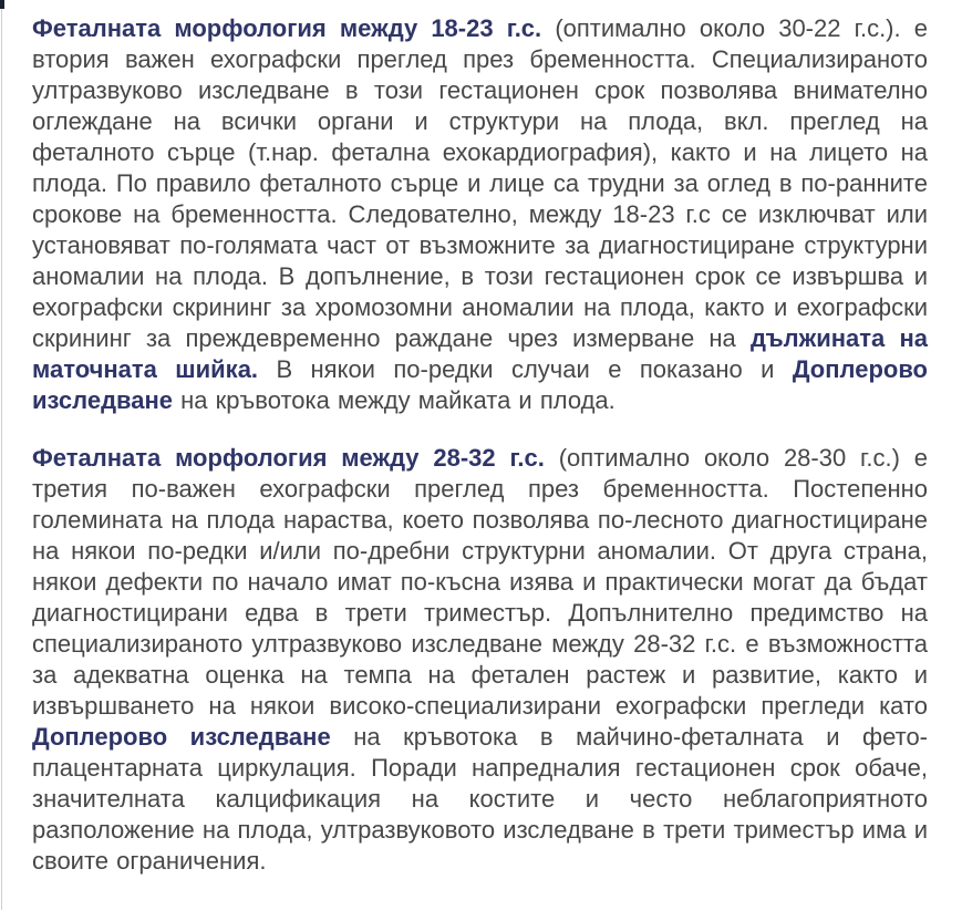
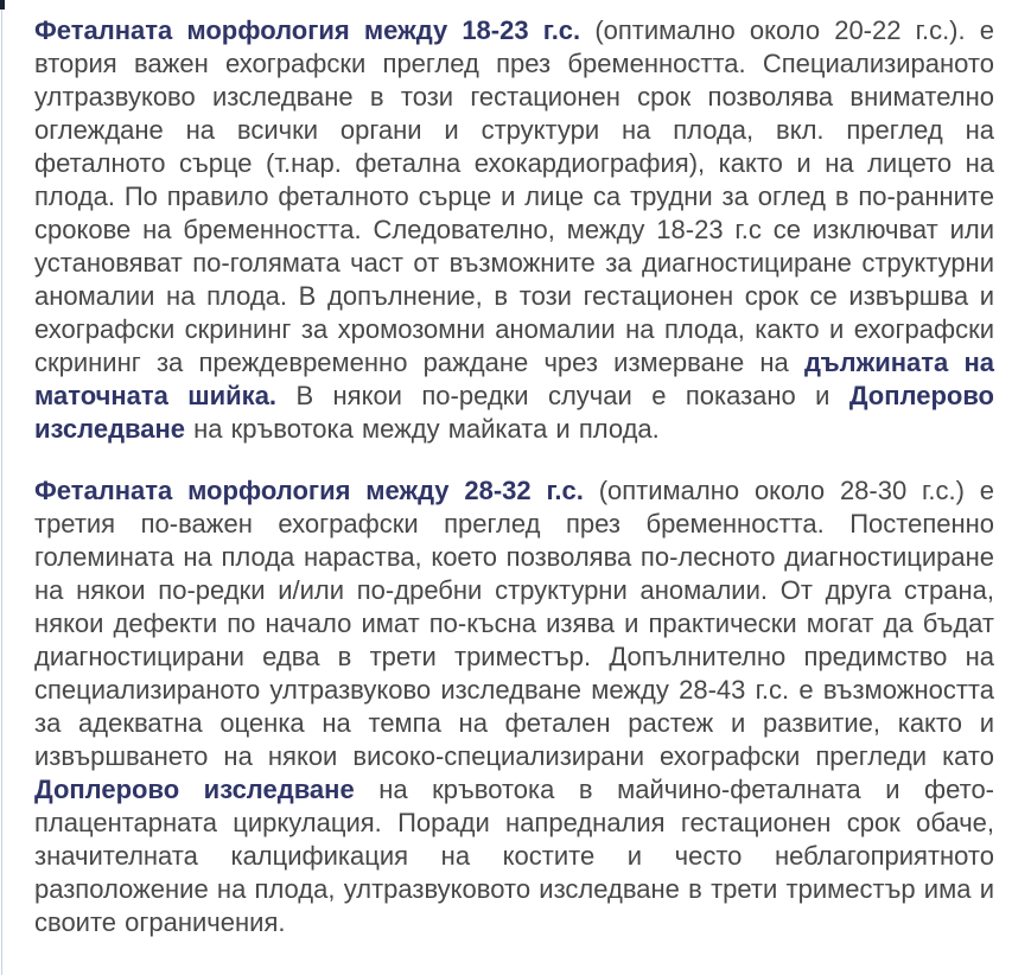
- Феталната морфология между 18-23 г.с. (оптимално около 30-22 г.с.). е втория важен ехографски преглед през бременността. Специализираното ултразвуково изследване в този гестационен срок позволява внимателно оглеждане на всички органи и структури на плода, вкл. преглед на феталното сърце (т.нар. фетална ехокардиография), както и на лицето на плода. По правило феталното сърце и лице са трудни за оглед в по-ранните срокове на бременността. Следователно, между 18-23 г.с се изключват или установяват по-голямата част от възможните за диагностициране структурни аномалии на плода. В допълнение, в този гестационен срок се извършва и ехографски скрининг за хромозомни аномалии на плода, както и ехографски скрининг за преждевременно раждане чрез измерване на дължината на маточната шийка. В някои по-редки случаи е показано и Доплерово изследване на кръвотока между майката и плода.
+ Феталната морфология между 18-23 г.с. (оптимално около 20-22 г.с.). е втория важен ехографски преглед през бременността. Специализираното ултразвуково изследване в този гестационен срок позволява внимателно оглеждане на всички органи и структури на плода, вкл. преглед на феталното сърце (т.нар. фетална ехокардиография), както и на лицето на плода. По правило феталното сърце и лице са трудни за оглед в по-ранните срокове на бременността. Следователно, между 18-23 г.с се изключват или установяват по-голямата част от възможните за диагностициране структурни аномалии на плода. В допълнение, в този гестационен срок се извършва и ехографски скрининг за хромозомни аномалии на плода, както и ехографски скрининг за преждевременно раждане чрез измерване на дължината на маточната шийка. В някои по-редки случаи е показано и Доплерово изследване на кръвотока между майката и плода.
- Феталната морфология между 28-32 г.с. (оптимално около 28-30 г.с.) е третия по-важен ехографски преглед през бременността. Постепенно големината на плода нараства, което позволява по-лесното диагностициране на някои по-редки и/или по-дребни структурни аномалии. От друга страна, някои дефекти по начало имат по-късна изява и практически могат да бъдат диагностицирани едва в трети триместър. Допълнително предимство на специализираното ултразвуково изследване между 28-32 г.с. е възможността за адекватна оценка на темпа на фетален растеж и развитие, както и извършването на някои високо-специализирани ехографски прегледи като Доплерово изследване на кръвотока в майчино-феталната и фето-плацентарната циркулация. Поради напредналия гестационен срок обаче, значителната калцификация на костите и често неблагоприятното разположение на плода, ултразвуковото изследване в трети триместър има и своите ограничения.
+ Феталната морфология между 28-32 г.с. (оптимално около 28-30 г.с.) е третия по-важен ехографски преглед през бременността. Постепенно големината на плода нараства, което позволява по-лесното диагностициране на някои по-редки и/или по-дребни структурни аномалии. От друга страна, някои дефекти по начало имат по-късна изява и практически могат да бъдат диагностицирани едва в трети триместър. Допълнително предимство на специализираното ултразвуково изследване между 28-43 г.с. е възможността за адекватна оценка на темпа на фетален растеж и развитие, както и извършването на някои високо-специализирани ехографски прегледи като Доплерово изследване на кръвотока в майчино-феталната и фето-плацентарната циркулация. Поради напредналия гестационен срок обаче, значителната калцификация на костите и често неблагоприятното разположение на плода, ултразвуковото изследване в трети триместър има и своите ограничения.
